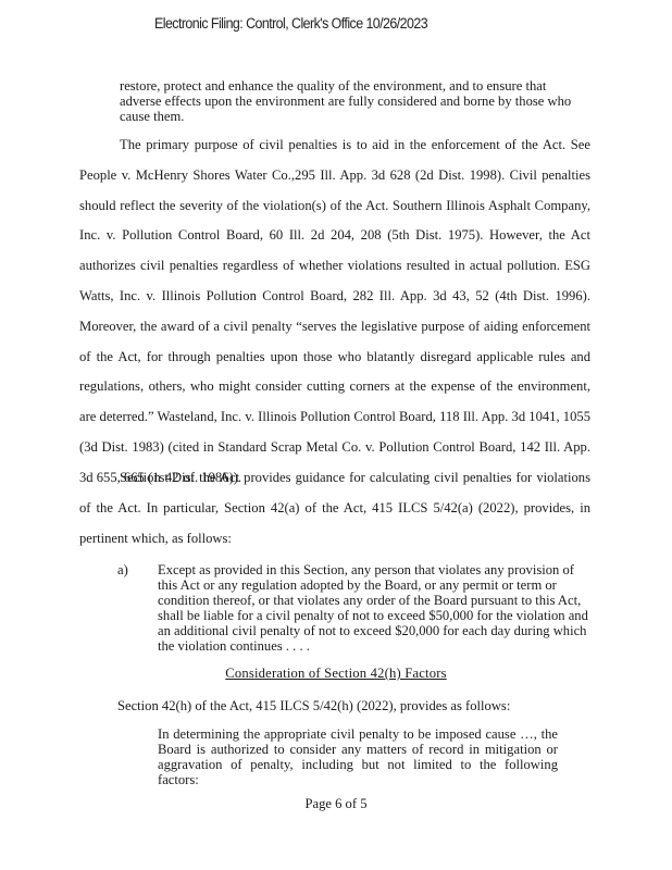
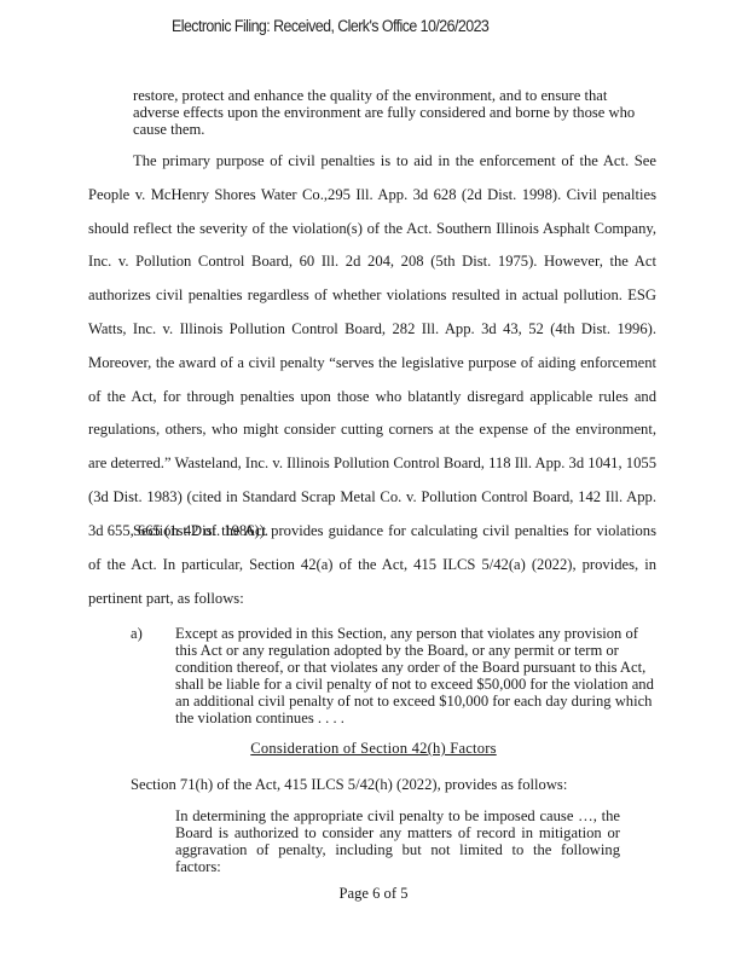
- Electronic Filing: Control, Clerk's Office 10/26/2023
+ Electronic Filing: Received, Clerk's Office 10/26/2023
  restore, protect and enhance the quality of the environment, and to ensure that adverse effects upon the environment are fully considered and borne by those who cause them.
  The primary purpose of civil penalties is to aid in the enforcement of the Act. See People v. McHenry Shores Water Co.,295 Ill. App. 3d 628 (2d Dist. 1998). Civil penalties should reflect the severity of the violation(s) of the Act. Southern Illinois Asphalt Company, Inc. v. Pollution Control Board, 60 Ill. 2d 204, 208 (5th Dist. 1975). However, the Act authorizes civil penalties regardless of whether violations resulted in actual pollution. ESG Watts, Inc. v. Illinois Pollution Control Board, 282 Ill. App. 3d 43, 52 (4th Dist. 1996). Moreover, the award of a civil penalty “serves the legislative purpose of aiding enforcement of the Act, for through penalties upon those who blatantly disregard applicable rules and regulations, others, who might consider cutting corners at the expense of the environment, are deterred.” Wasteland, Inc. v. Illinois Pollution Control Board, 118 Ill. App. 3d 1041, 1055 (3d Dist. 1983) (cited in Standard Scrap Metal Co. v. Pollution Control Board, 142 Ill. App. 3d 655, 665 (1st Dist. 1986)).
- Section 42 of the Act provides guidance for calculating civil penalties for violations of the Act. In particular, Section 42(a) of the Act, 415 ILCS 5/42(a) (2022), provides, in pertinent which, as follows:
+ Section 42 of the Act provides guidance for calculating civil penalties for violations of the Act. In particular, Section 42(a) of the Act, 415 ILCS 5/42(a) (2022), provides, in pertinent part, as follows:
  a)
- Except as provided in this Section, any person that violates any provision of this Act or any regulation adopted by the Board, or any permit or term or condition thereof, or that violates any order of the Board pursuant to this Act, shall be liable for a civil penalty of not to exceed $50,000 for the violation and an additional civil penalty of not to exceed $20,000 for each day during which the violation continues . . . .
+ Except as provided in this Section, any person that violates any provision of this Act or any regulation adopted by the Board, or any permit or term or condition thereof, or that violates any order of the Board pursuant to this Act, shall be liable for a civil penalty of not to exceed $50,000 for the violation and an additional civil penalty of not to exceed $10,000 for each day during which the violation continues . . . .
  Consideration of Section 42(h) Factors
- Section 42(h) of the Act, 415 ILCS 5/42(h) (2022), provides as follows:
+ Section 71(h) of the Act, 415 ILCS 5/42(h) (2022), provides as follows:
  In determining the appropriate civil penalty to be imposed cause …, the Board is authorized to consider any matters of record in mitigation or aggravation of penalty, including but not limited to the following factors:
  Page 6 of 5
